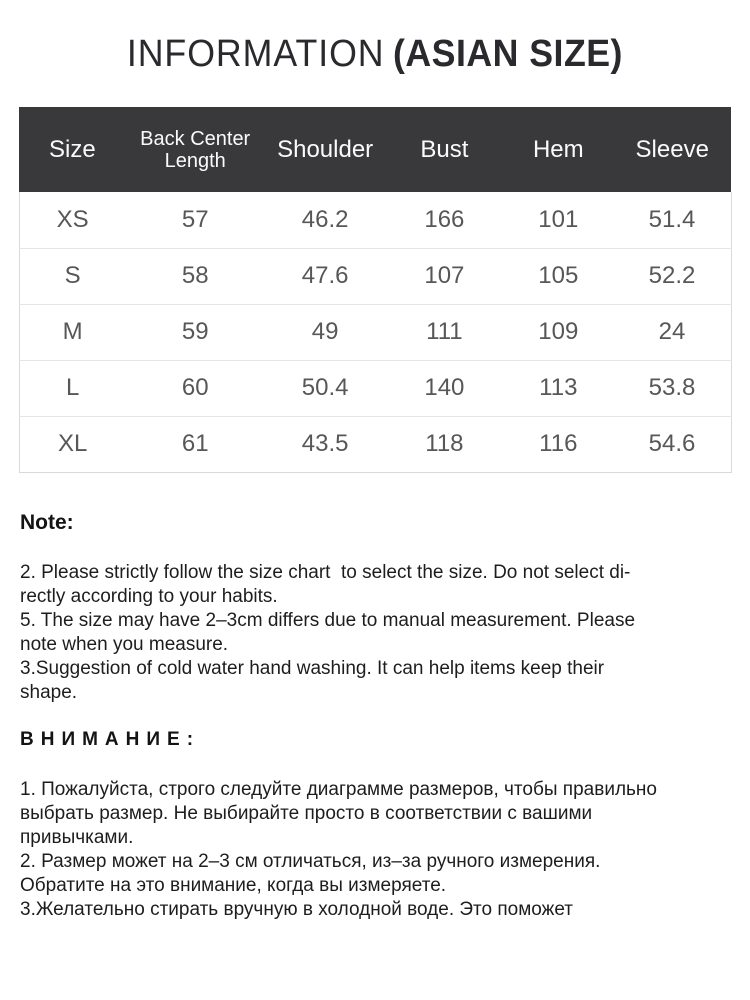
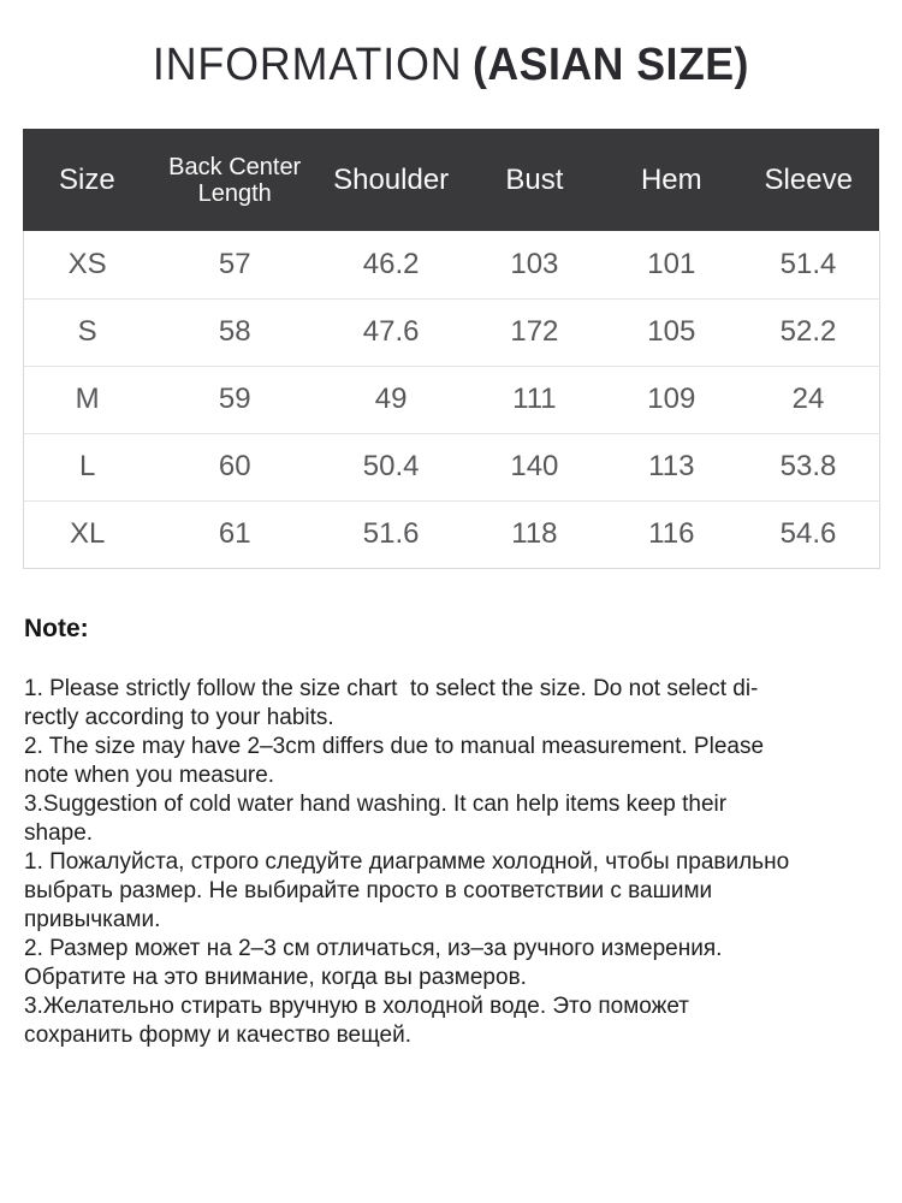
  INFORMATION (ASIAN SIZE)
  Size	Back Center Length	Shoulder	Bust	Hem	Sleeve
- XS	57	46.2	166	101	51.4
+ XS	57	46.2	103	101	51.4
- S	58	47.6	107	105	52.2
+ S	58	47.6	172	105	52.2
  M	59	49	111	109	24
  L	60	50.4	140	113	53.8
- XL	61	43.5	118	116	54.6
+ XL	61	51.6	118	116	54.6
  Note:
- 2. Please strictly follow the size chart to select the size. Do not select di-
+ 1. Please strictly follow the size chart to select the size. Do not select di-
  rectly according to your habits.
- 5. The size may have 2–3cm differs due to manual measurement. Please
+ 2. The size may have 2–3cm differs due to manual measurement. Please
  note when you measure.
  3.Suggestion of cold water hand washing. It can help items keep their
  shape.
- ВНИМАНИЕ:
- 1. Пожалуйста, строго следуйте диаграмме размеров, чтобы правильно
+ 1. Пожалуйста, строго следуйте диаграмме холодной, чтобы правильно
  выбрать размер. Не выбирайте просто в соответствии с вашими
  привычками.
  2. Размер может на 2–3 см отличаться, из–за ручного измерения.
- Обратите на это внимание, когда вы измеряете.
+ Обратите на это внимание, когда вы размеров.
  3.Желательно стирать вручную в холодной воде. Это поможет
+ сохранить форму и качество вещей.
